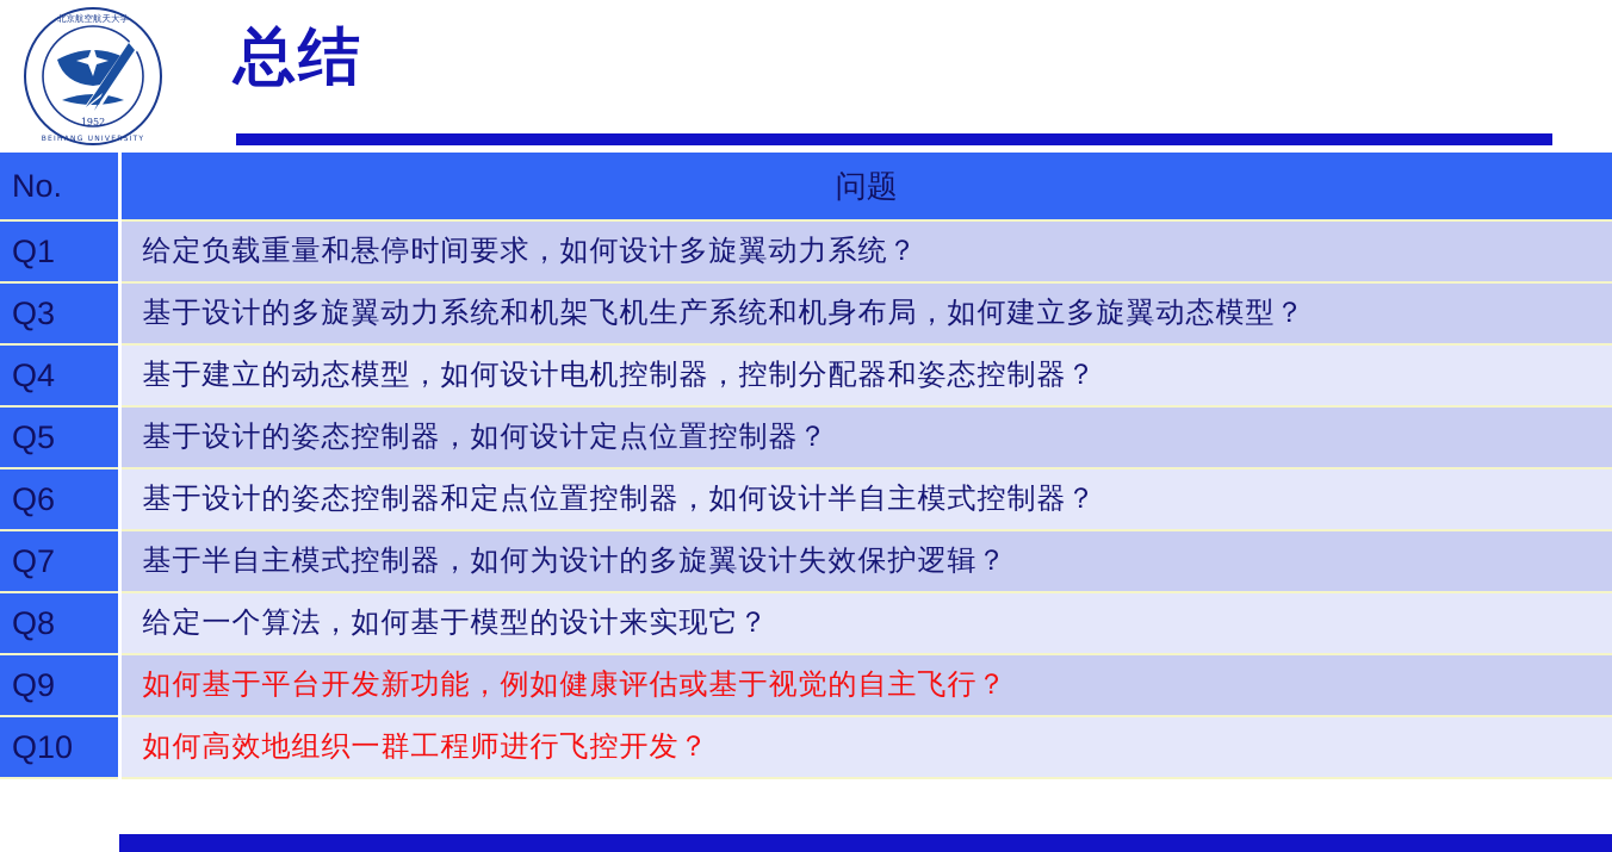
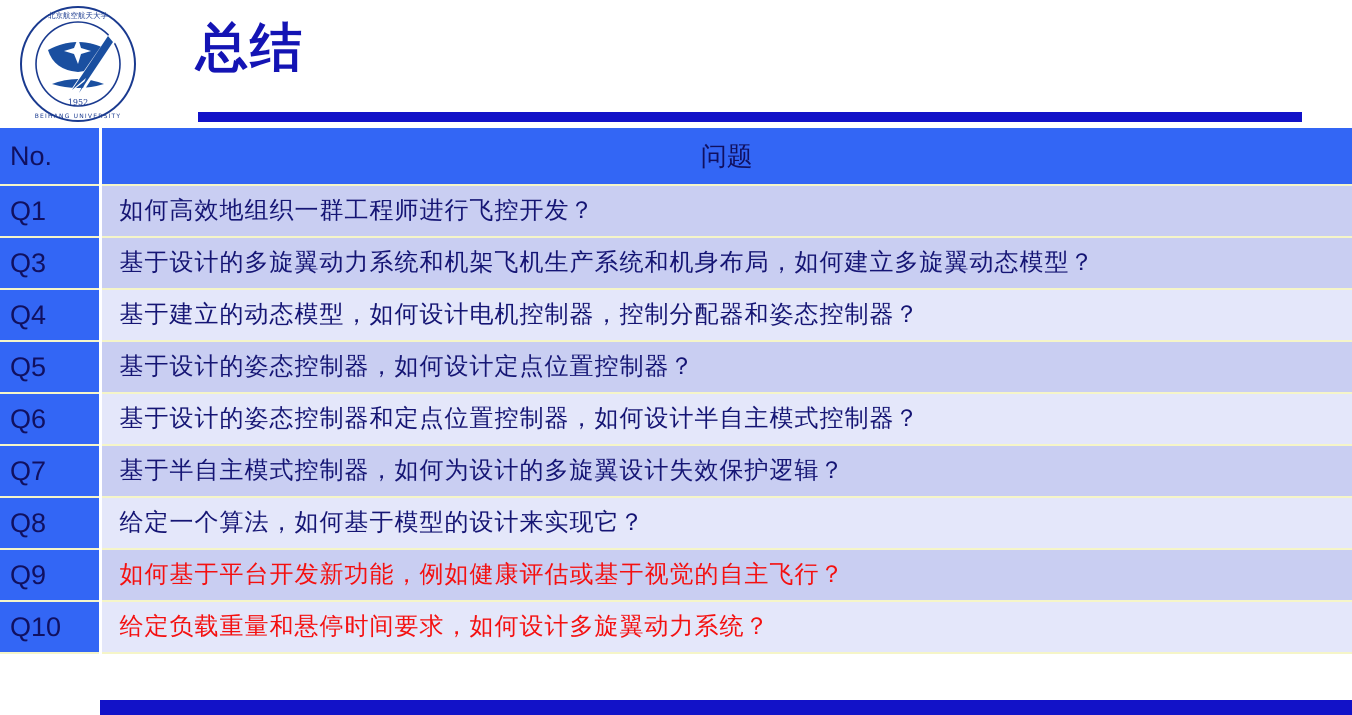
  1952
  北京航空航天大学
  总结
  No.	问题
- Q1	给定负载重量和悬停时间要求，如何设计多旋翼动力系统？
+ Q1	如何高效地组织一群工程师进行飞控开发？
  Q3	基于设计的多旋翼动力系统和机架飞机生产系统和机身布局，如何建立多旋翼动态模型？
  Q4	基于建立的动态模型，如何设计电机控制器，控制分配器和姿态控制器？
  Q5	基于设计的姿态控制器，如何设计定点位置控制器？
  Q6	基于设计的姿态控制器和定点位置控制器，如何设计半自主模式控制器？
  Q7	基于半自主模式控制器，如何为设计的多旋翼设计失效保护逻辑？
  Q8	给定一个算法，如何基于模型的设计来实现它？
  Q9	如何基于平台开发新功能，例如健康评估或基于视觉的自主飞行？
- Q10	如何高效地组织一群工程师进行飞控开发？
+ Q10	给定负载重量和悬停时间要求，如何设计多旋翼动力系统？
